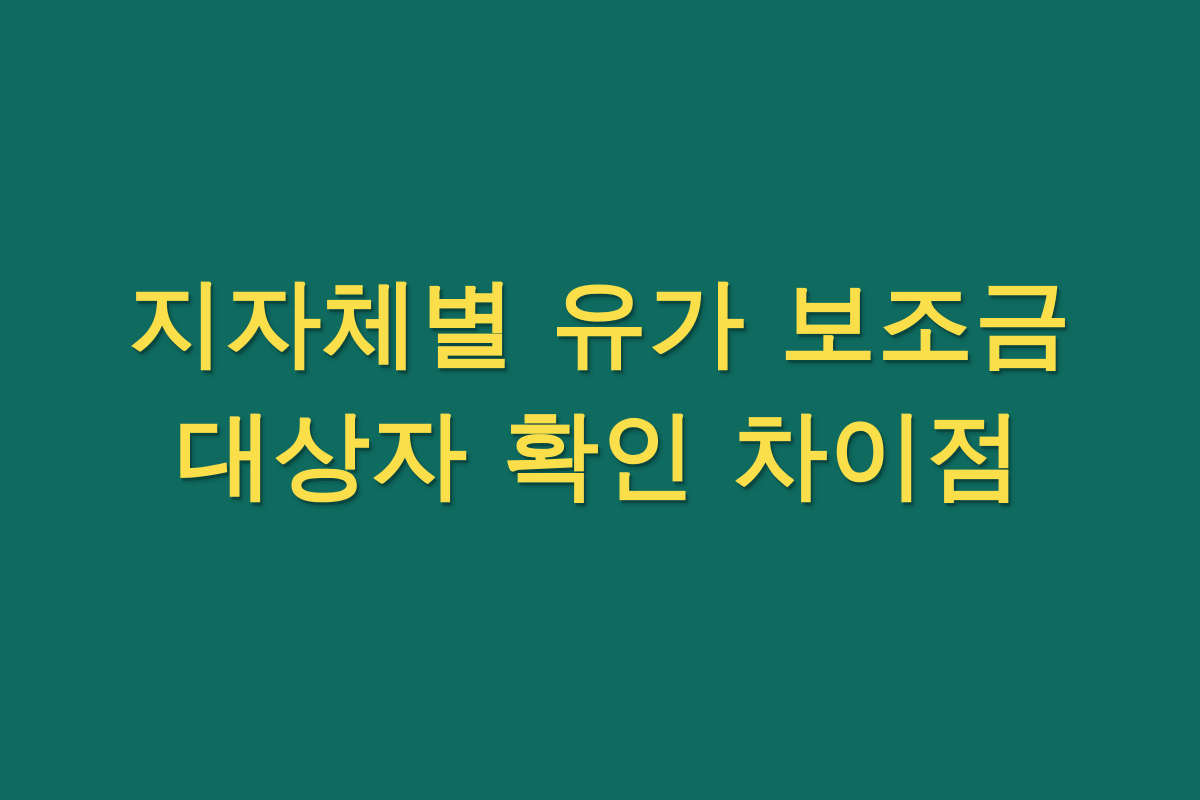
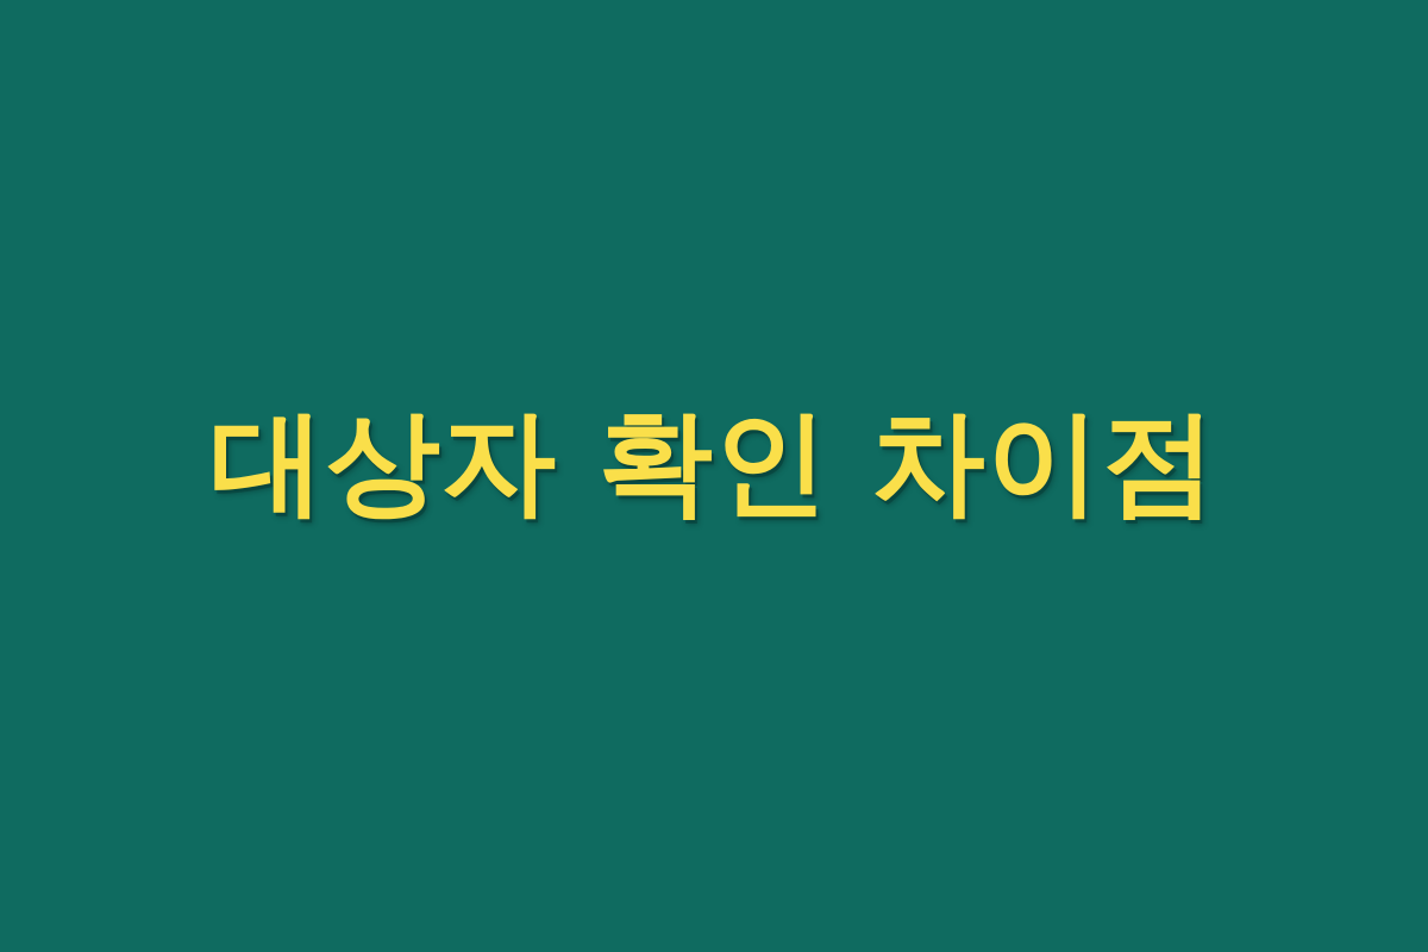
- 지자체별 유가 보조금
  대상자 확인 차이점
